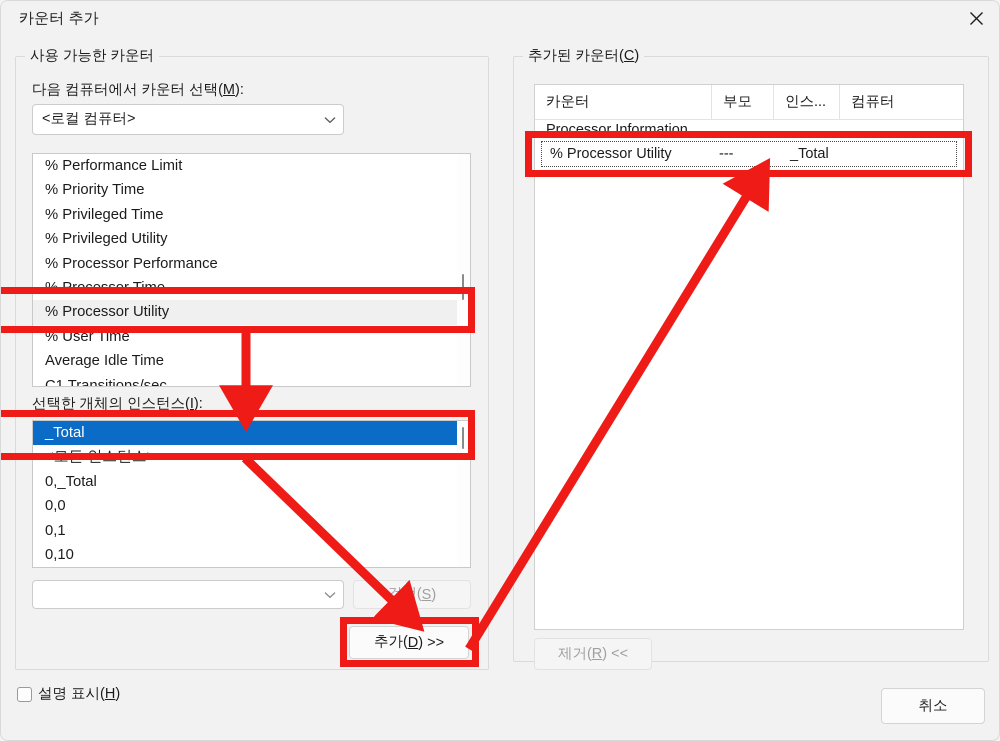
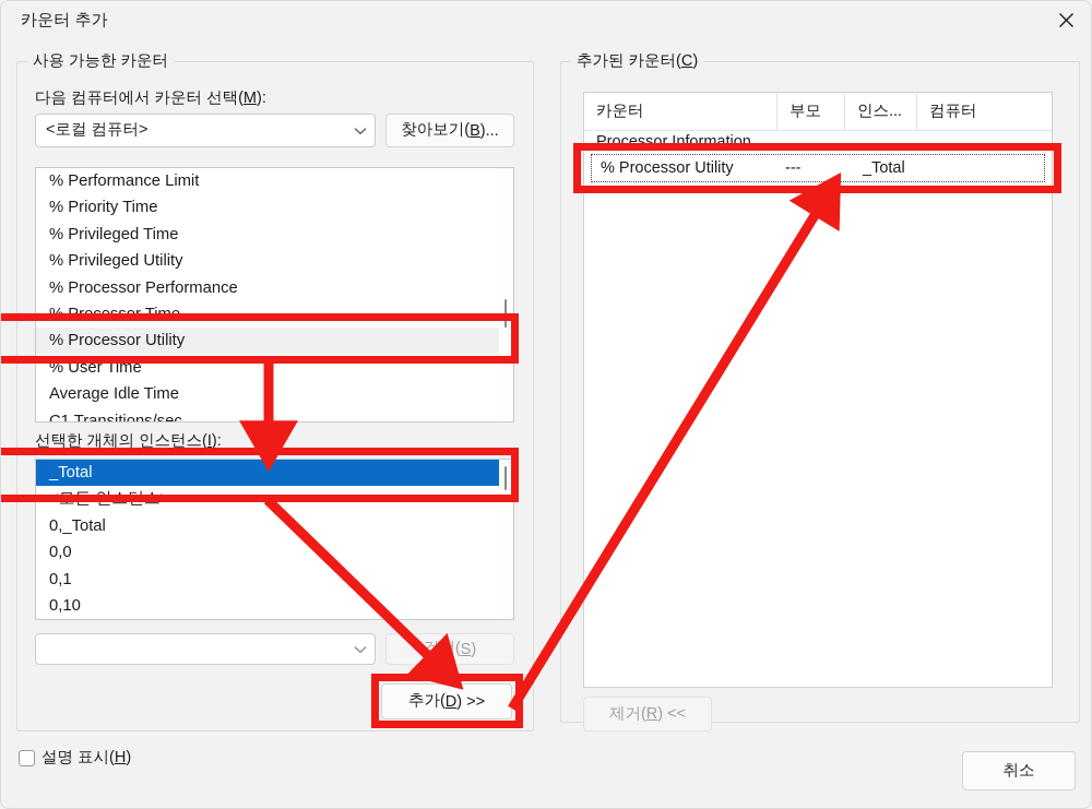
  카운터 추가
  사용 가능한 카운터
  다음 컴퓨터에서 카운터 선택(M):
  <로컬 컴퓨터>
+ 찾아보기(
+ B
+ )...
  % Performance Limit
  % Priority Time
  % Privileged Time
  % Privileged Utility
  % Processor Performance
  % Processor Time
  % Processor Utility
  % User Time
  Average Idle Time
  C1 Transitions/sec
  선택한 개체의 인스턴스(I):
  _Total
  <모든 인스턴스>
  0,_Total
  0,0
  0,1
  0,10
  검색(
  S
  )
  추가(
  D
  ) >>
  추가된 카운터(C)
  카운터
  부모
  인스...
  컴퓨터
  Processor Information
  % Processor Utility
  ---
  _Total
  제거(
  R
  ) <<
  설명 표시(H)
  취소
